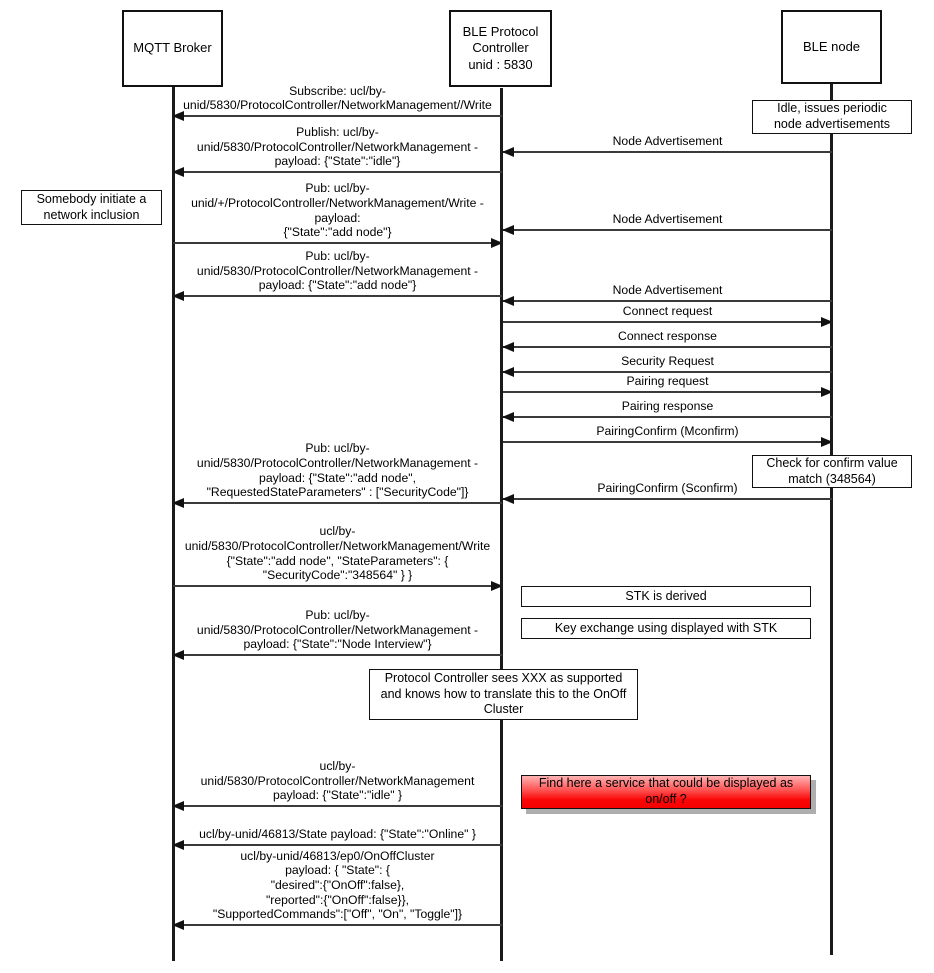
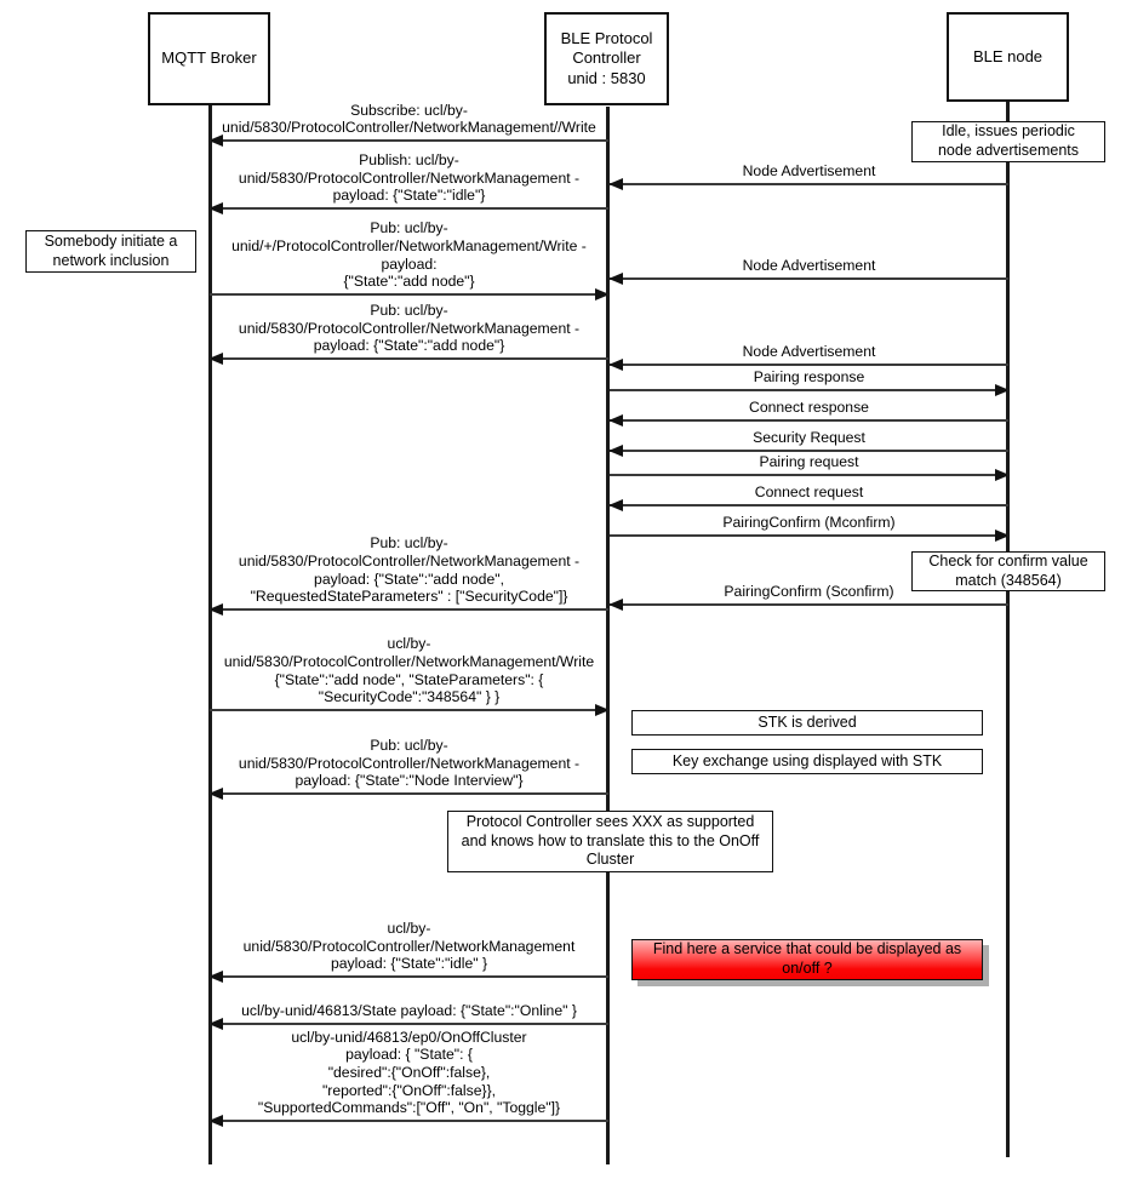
  MQTT Broker
  BLE Protocol
  Controller
  unid : 5830
  BLE node
  Idle, issues periodic
  node advertisements
  Somebody initiate a
  network inclusion
  Check for confirm value
  match (348564)
  STK is derived
  Key exchange using displayed with STK
  Protocol Controller sees XXX as supported
  and knows how to translate this to the OnOff
  Cluster
  Find here a service that could be displayed as
  on/off ?
  Subscribe: ucl/by-
  unid/5830/ProtocolController/NetworkManagement//Write
  Node Advertisement
  Publish: ucl/by-
  unid/5830/ProtocolController/NetworkManagement -
  payload: {"State":"idle"}
  Node Advertisement
  Pub: ucl/by-
  unid/+/ProtocolController/NetworkManagement/Write -
  payload:
  {"State":"add node"}
  Node Advertisement
  Pub: ucl/by-
  unid/5830/ProtocolController/NetworkManagement -
  payload: {"State":"add node"}
- Connect request
+ Pairing response
  Connect response
  Security Request
  Pairing request
- Pairing response
+ Connect request
  PairingConfirm (Mconfirm)
  Pub: ucl/by-
  unid/5830/ProtocolController/NetworkManagement -
  payload: {"State":"add node",
  "RequestedStateParameters" : ["SecurityCode"]}
  PairingConfirm (Sconfirm)
  ucl/by-
  unid/5830/ProtocolController/NetworkManagement/Write
  {"State":"add node", "StateParameters": {
  "SecurityCode":"348564" } }
  Pub: ucl/by-
  unid/5830/ProtocolController/NetworkManagement -
  payload: {"State":"Node Interview"}
  ucl/by-
  unid/5830/ProtocolController/NetworkManagement
  payload: {"State":"idle" }
  ucl/by-unid/46813/State payload: {"State":"Online" }
  ucl/by-unid/46813/ep0/OnOffCluster
  payload: { "State": {
  "desired":{"OnOff":false},
  "reported":{"OnOff":false}},
  "SupportedCommands":["Off", "On", "Toggle"]}
